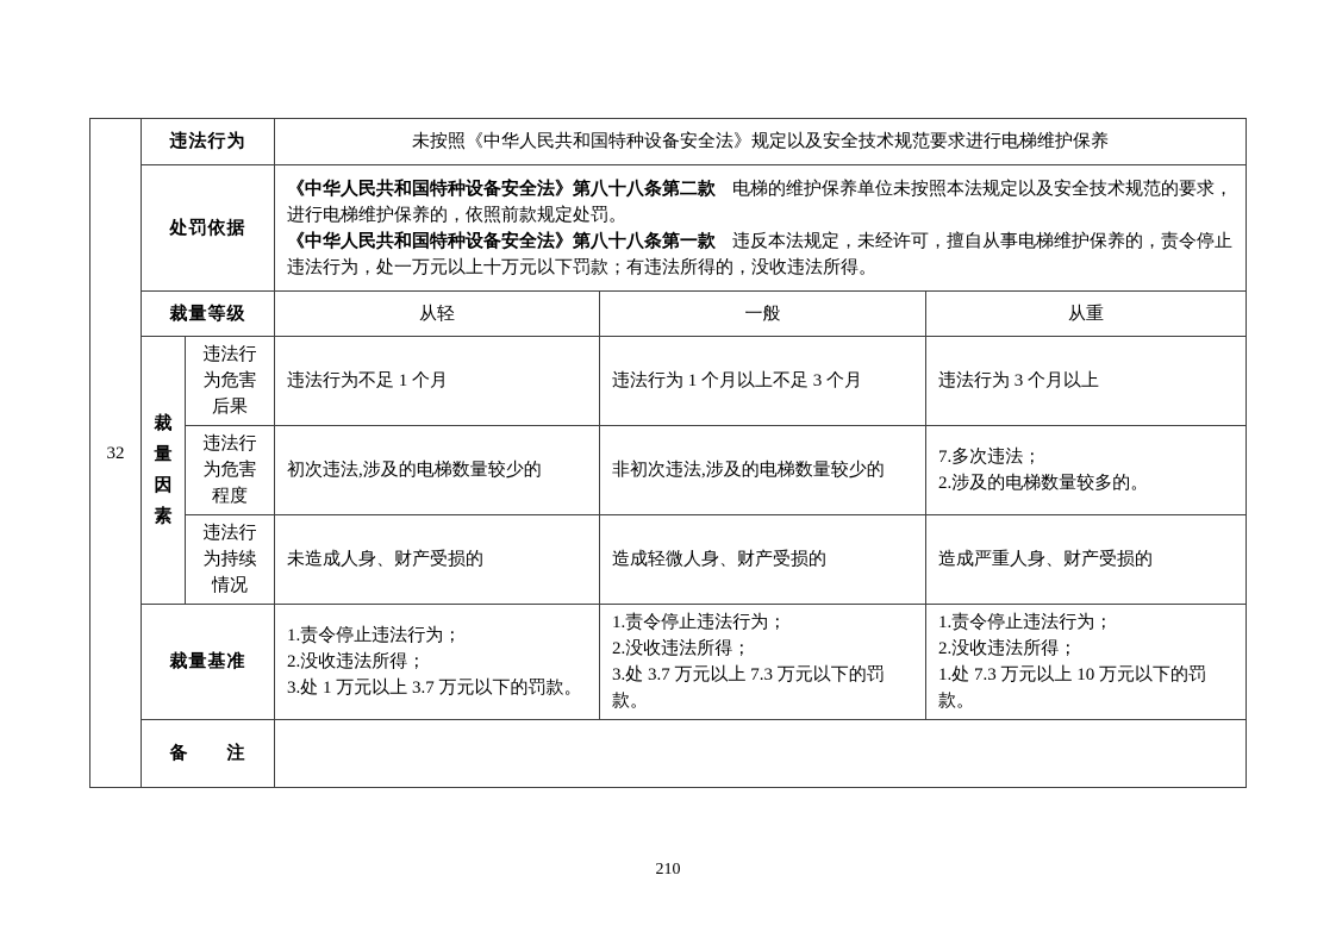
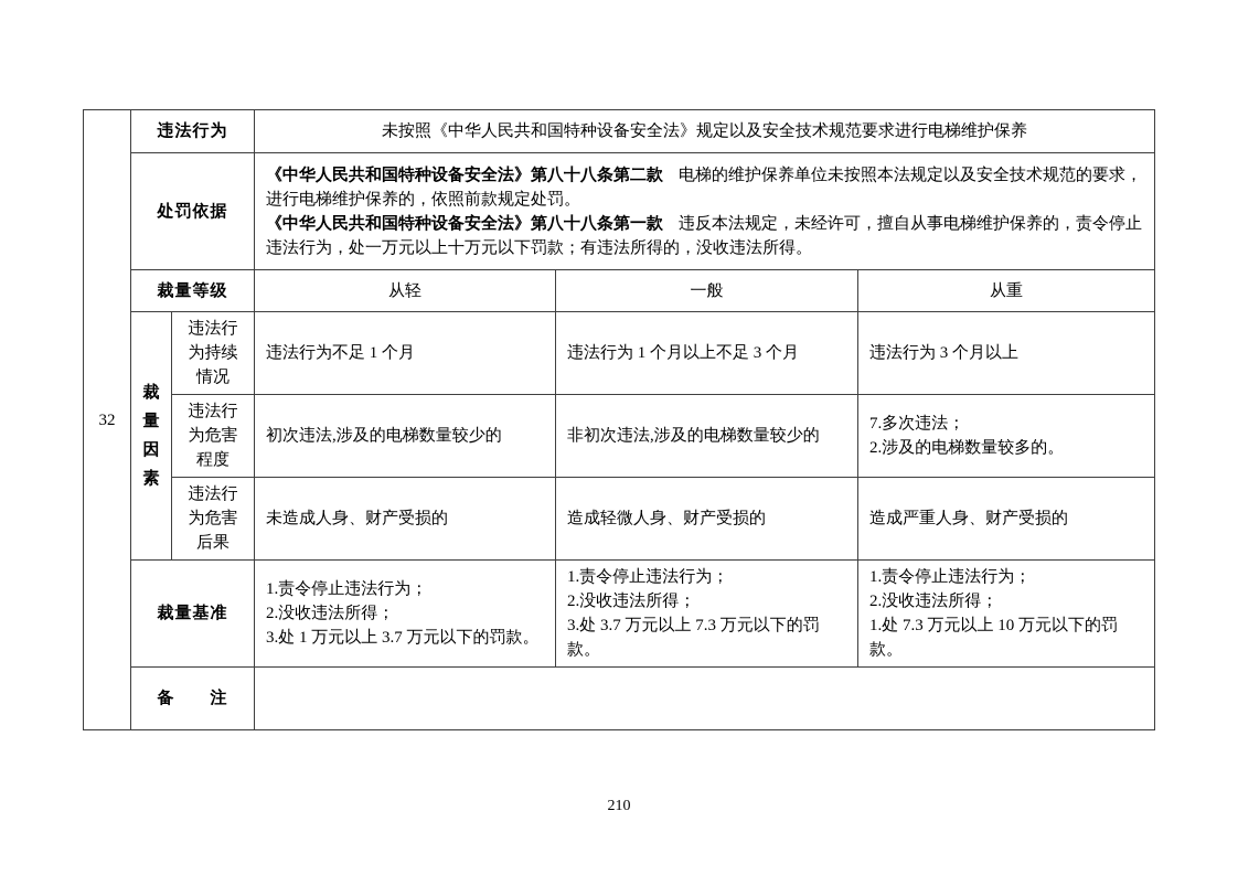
  32	违法行为	未按照《中华人民共和国特种设备安全法》规定以及安全技术规范要求进行电梯维护保养
  处罚依据	《中华人民共和国特种设备安全法》第八十八条第二款 电梯的维护保养单位未按照本法规定以及安全技术规范的要求，进行电梯维护保养的，依照前款规定处罚。 《中华人民共和国特种设备安全法》第八十八条第一款 违反本法规定，未经许可，擅自从事电梯维护保养的，责令停止违法行为，处一万元以上十万元以下罚款；有违法所得的，没收违法所得。
  裁量等级	从轻	一般	从重
- 裁量因素	违法行为危害后果	违法行为不足 1 个月	违法行为 1 个月以上不足 3 个月	违法行为 3 个月以上
+ 裁量因素	违法行为持续情况	违法行为不足 1 个月	违法行为 1 个月以上不足 3 个月	违法行为 3 个月以上
  违法行为危害程度	初次违法,涉及的电梯数量较少的	非初次违法,涉及的电梯数量较少的	7.多次违法； 2.涉及的电梯数量较多的。
- 违法行为持续情况	未造成人身、财产受损的	造成轻微人身、财产受损的	造成严重人身、财产受损的
+ 违法行为危害后果	未造成人身、财产受损的	造成轻微人身、财产受损的	造成严重人身、财产受损的
  裁量基准	1.责令停止违法行为； 2.没收违法所得； 3.处 1 万元以上 3.7 万元以下的罚款。	1.责令停止违法行为； 2.没收违法所得； 3.处 3.7 万元以上 7.3 万元以下的罚款。	1.责令停止违法行为； 2.没收违法所得； 1.处 7.3 万元以上 10 万元以下的罚款。
  备 注
  210
